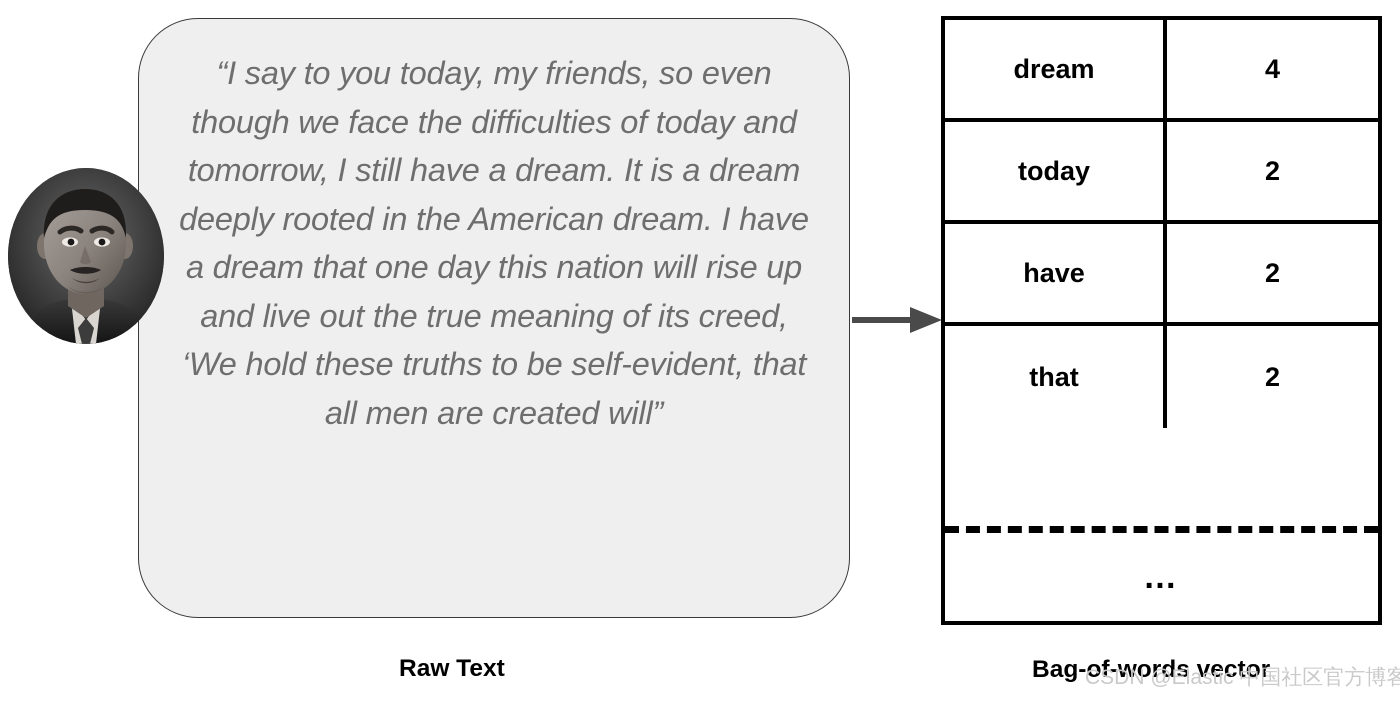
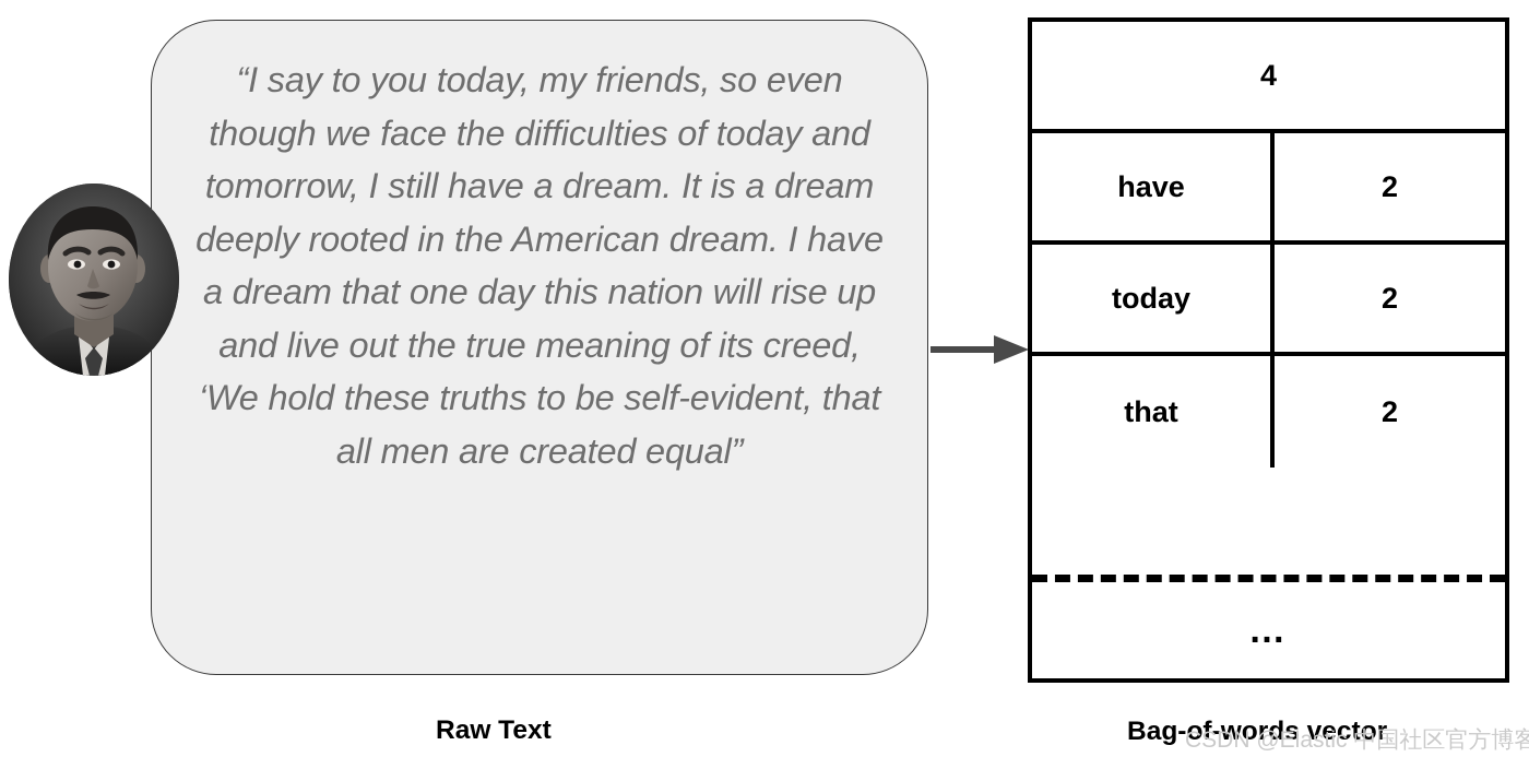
- “I say to you today, my friends, so even though we face the difficulties of today and tomorrow, I still have a dream. It is a dream deeply rooted in the American dream. I have a dream that one day this nation will rise up and live out the true meaning of its creed, ‘We hold these truths to be self-evident, that all men are created will”
+ “I say to you today, my friends, so even though we face the difficulties of today and tomorrow, I still have a dream. It is a dream deeply rooted in the American dream. I have a dream that one day this nation will rise up and live out the true meaning of its creed, ‘We hold these truths to be self-evident, that all men are created equal”
- dream
  4
- today
+ have
  2
- have
+ today
  2
  that
  2
  …
  Raw Text
  Bag-of-words vector
  CSDN @Elastic 中国社区官方博客
